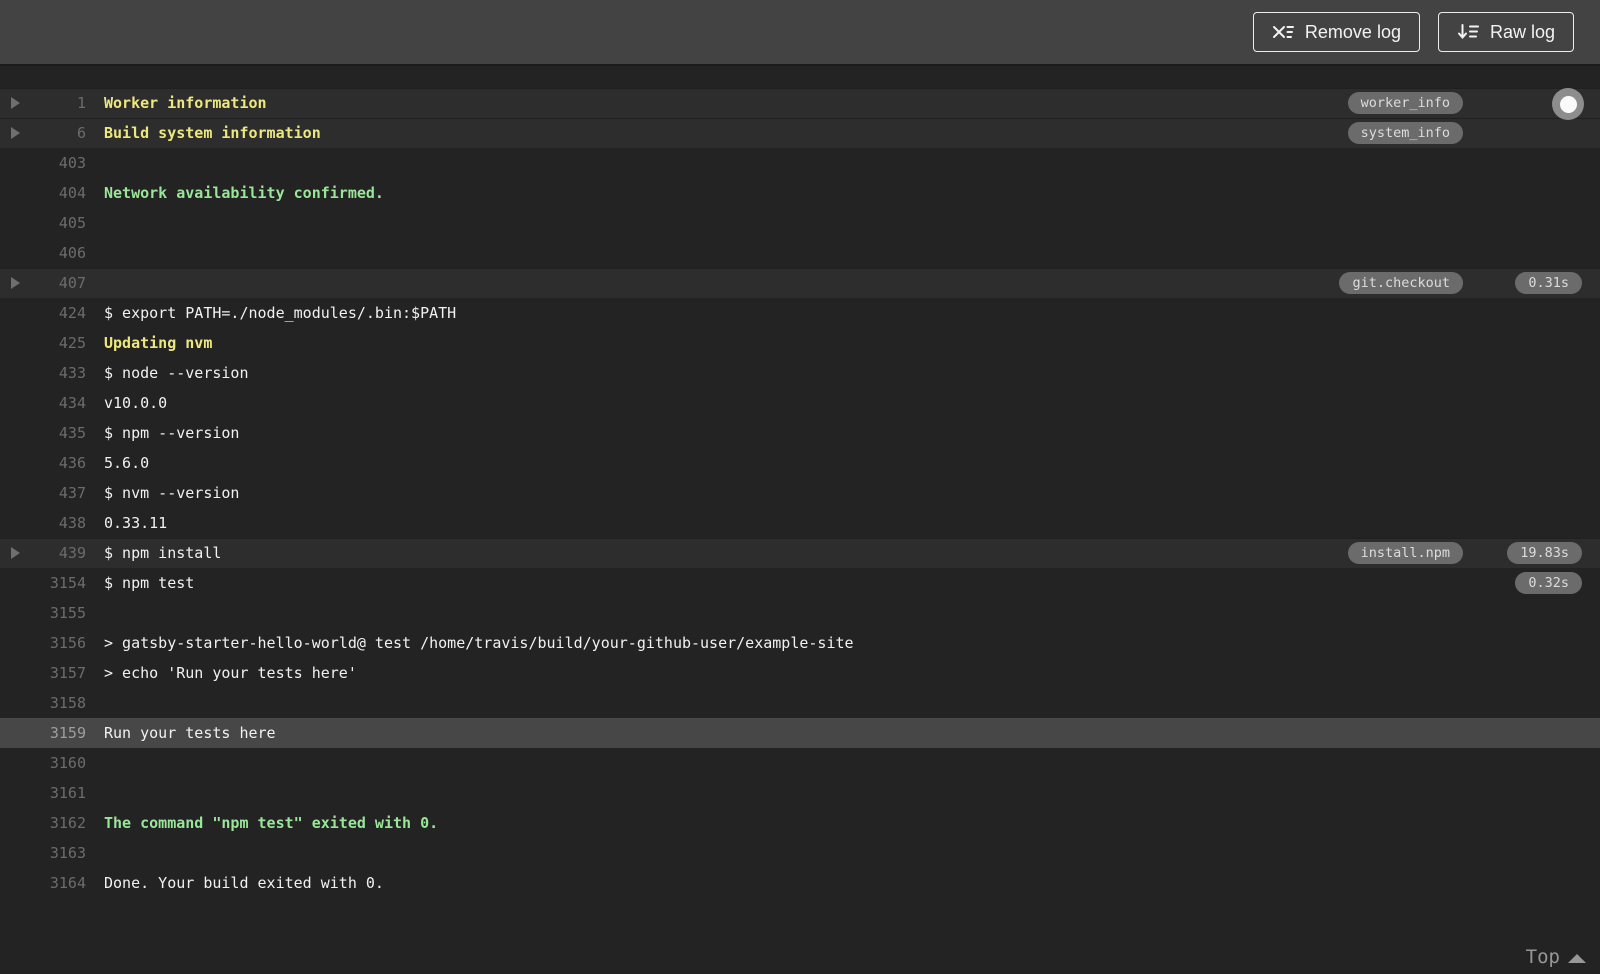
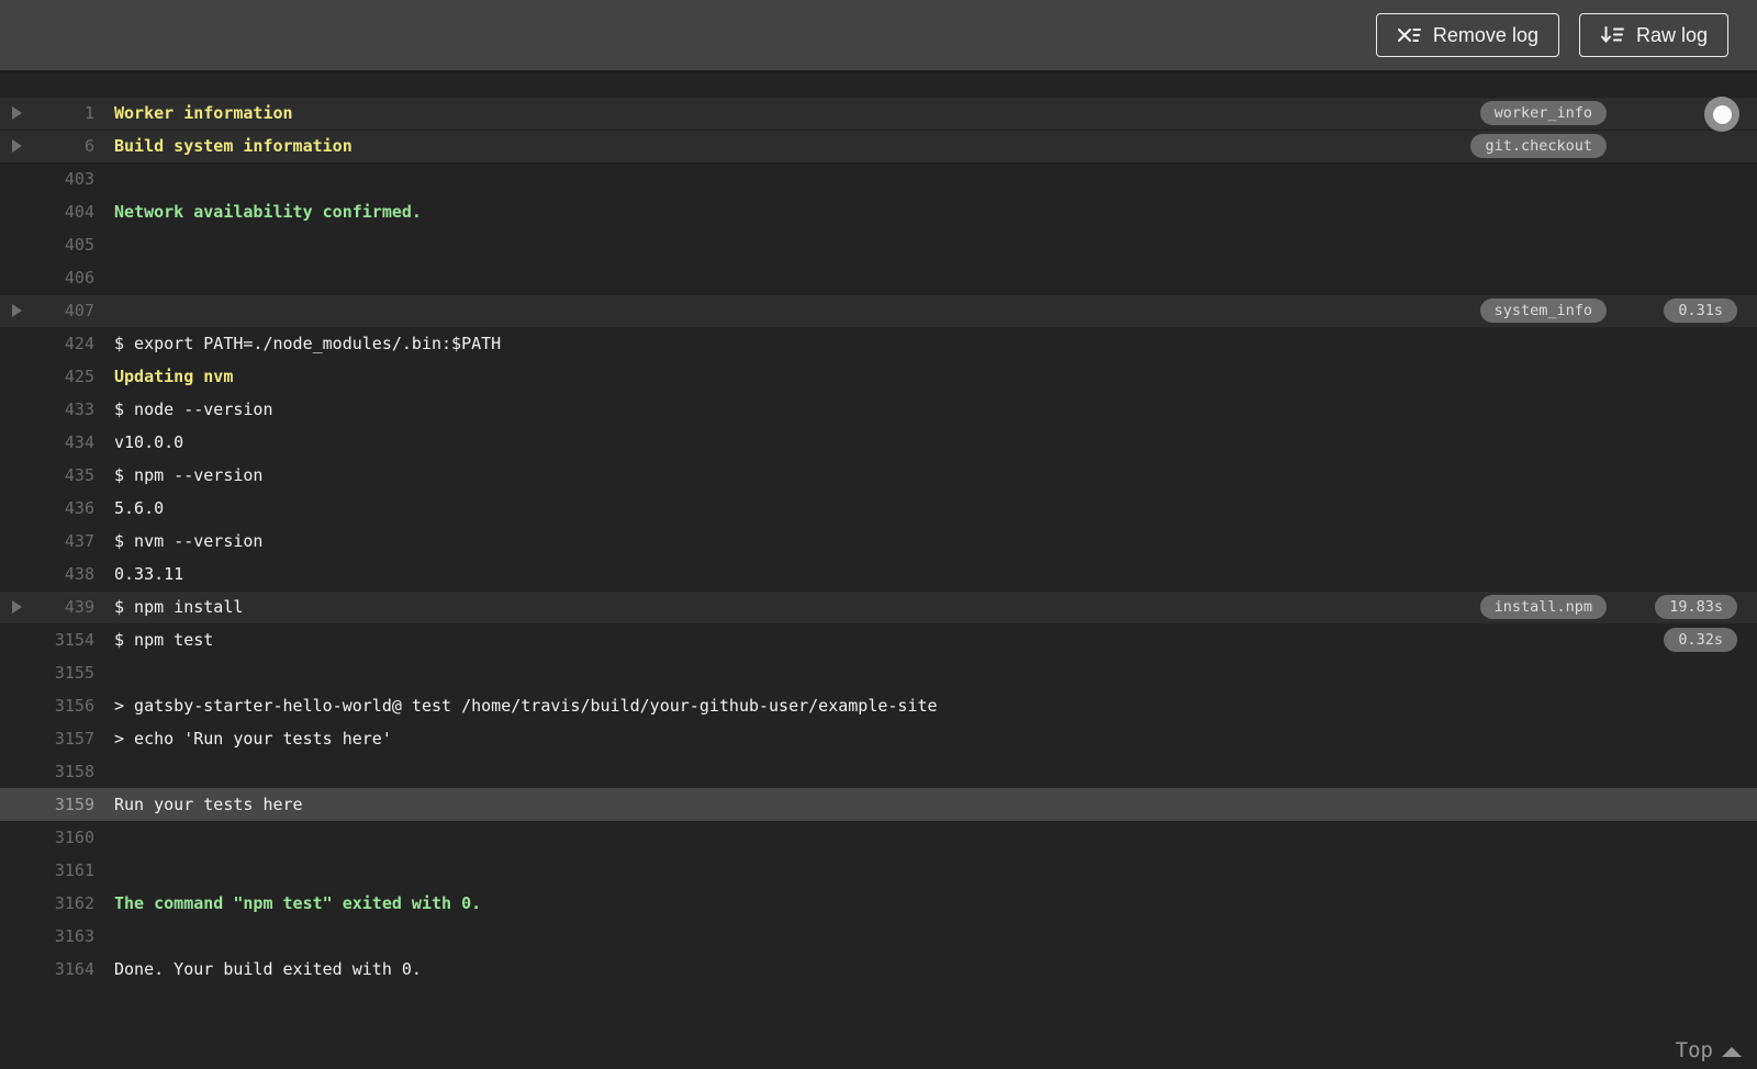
  Remove log
  Raw log
  1
  Worker information
  worker_info
  6
  Build system information
- system_info
+ git.checkout
  403
  404
  Network availability confirmed.
  405
  406
  407
- git.checkout
+ system_info
  0.31s
  424
  $ export PATH=./node_modules/.bin:$PATH
  425
  Updating nvm
  433
  $ node --version
  434
  v10.0.0
  435
  $ npm --version
  436
  5.6.0
  437
  $ nvm --version
  438
  0.33.11
  439
  $ npm install
  install.npm
  19.83s
  3154
  $ npm test
  0.32s
  3155
  3156
  > gatsby-starter-hello-world@ test /home/travis/build/your-github-user/example-site
  3157
  > echo 'Run your tests here'
  3158
  3159
  Run your tests here
  3160
  3161
  3162
  The command "npm test" exited with 0.
  3163
  3164
  Done. Your build exited with 0.
  Top
